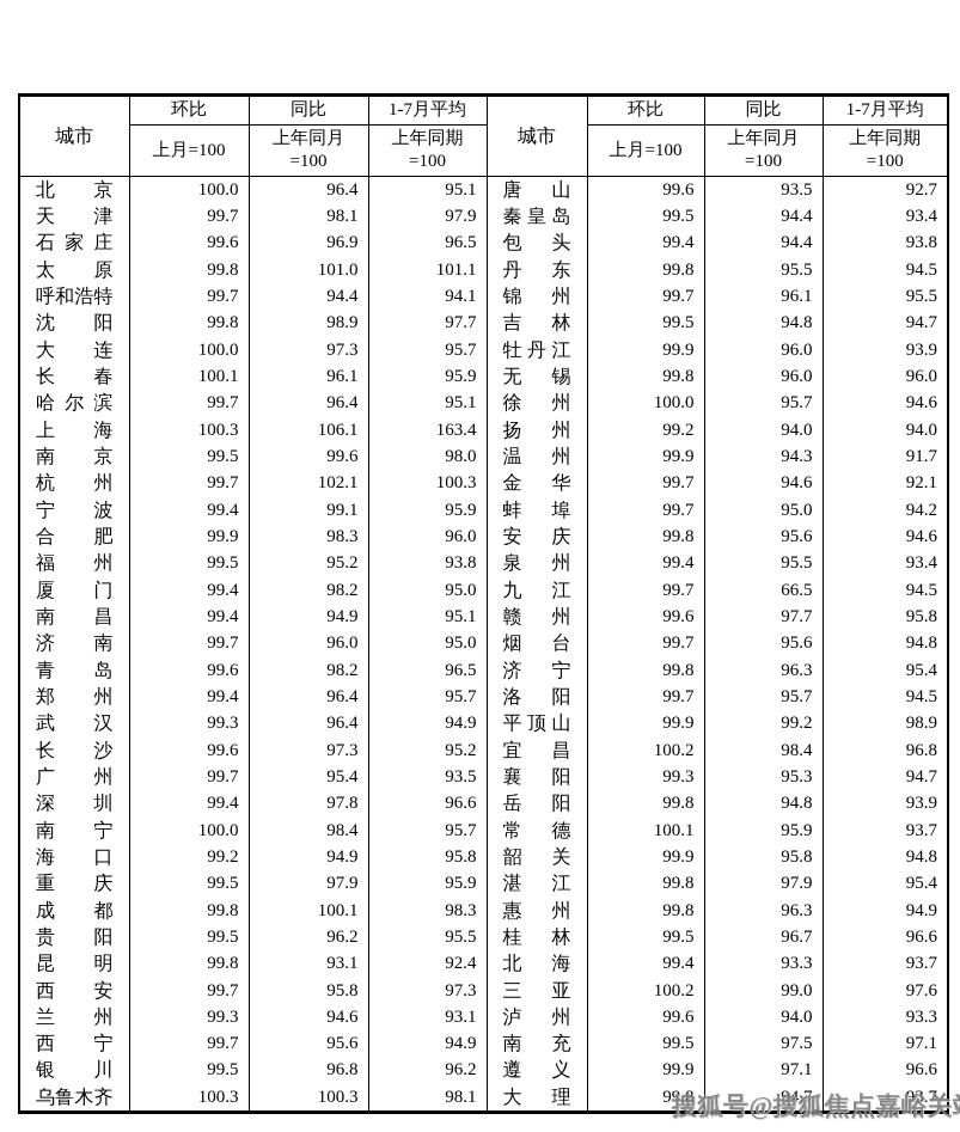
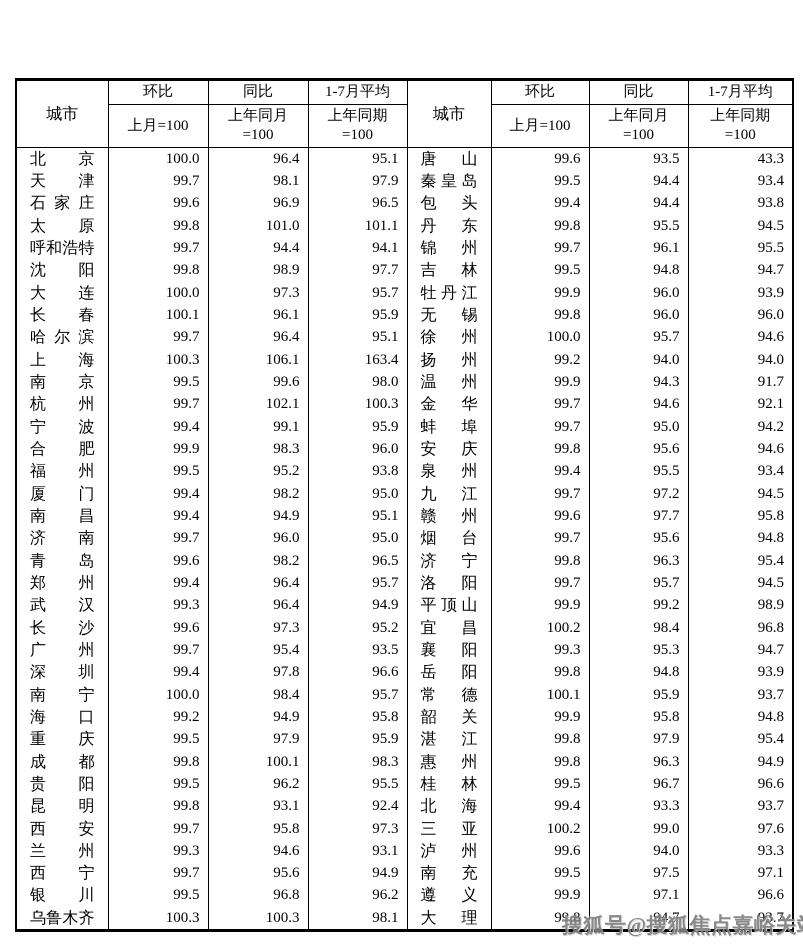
  城市	环比	同比	1-7月平均	城市	环比	同比	1-7月平均
  上月=100	上年同月=100	上年同期=100	上月=100	上年同月=100	上年同期=100
- 北 京	100.0	96.4	95.1	唐 山	99.6	93.5	92.7
+ 北 京	100.0	96.4	95.1	唐 山	99.6	93.5	43.3
  天 津	99.7	98.1	97.9	秦 皇 岛	99.5	94.4	93.4
  石 家 庄	99.6	96.9	96.5	包 头	99.4	94.4	93.8
  太 原	99.8	101.0	101.1	丹 东	99.8	95.5	94.5
  呼和浩特	99.7	94.4	94.1	锦 州	99.7	96.1	95.5
  沈 阳	99.8	98.9	97.7	吉 林	99.5	94.8	94.7
  大 连	100.0	97.3	95.7	牡 丹 江	99.9	96.0	93.9
  长 春	100.1	96.1	95.9	无 锡	99.8	96.0	96.0
  哈 尔 滨	99.7	96.4	95.1	徐 州	100.0	95.7	94.6
  上 海	100.3	106.1	163.4	扬 州	99.2	94.0	94.0
  南 京	99.5	99.6	98.0	温 州	99.9	94.3	91.7
  杭 州	99.7	102.1	100.3	金 华	99.7	94.6	92.1
  宁 波	99.4	99.1	95.9	蚌 埠	99.7	95.0	94.2
  合 肥	99.9	98.3	96.0	安 庆	99.8	95.6	94.6
  福 州	99.5	95.2	93.8	泉 州	99.4	95.5	93.4
- 厦 门	99.4	98.2	95.0	九 江	99.7	66.5	94.5
+ 厦 门	99.4	98.2	95.0	九 江	99.7	97.2	94.5
  南 昌	99.4	94.9	95.1	赣 州	99.6	97.7	95.8
  济 南	99.7	96.0	95.0	烟 台	99.7	95.6	94.8
  青 岛	99.6	98.2	96.5	济 宁	99.8	96.3	95.4
  郑 州	99.4	96.4	95.7	洛 阳	99.7	95.7	94.5
  武 汉	99.3	96.4	94.9	平 顶 山	99.9	99.2	98.9
  长 沙	99.6	97.3	95.2	宜 昌	100.2	98.4	96.8
  广 州	99.7	95.4	93.5	襄 阳	99.3	95.3	94.7
  深 圳	99.4	97.8	96.6	岳 阳	99.8	94.8	93.9
  南 宁	100.0	98.4	95.7	常 德	100.1	95.9	93.7
  海 口	99.2	94.9	95.8	韶 关	99.9	95.8	94.8
  重 庆	99.5	97.9	95.9	湛 江	99.8	97.9	95.4
  成 都	99.8	100.1	98.3	惠 州	99.8	96.3	94.9
  贵 阳	99.5	96.2	95.5	桂 林	99.5	96.7	96.6
  昆 明	99.8	93.1	92.4	北 海	99.4	93.3	93.7
  西 安	99.7	95.8	97.3	三 亚	100.2	99.0	97.6
  兰 州	99.3	94.6	93.1	泸 州	99.6	94.0	93.3
  西 宁	99.7	95.6	94.9	南 充	99.5	97.5	97.1
  银 川	99.5	96.8	96.2	遵 义	99.9	97.1	96.6
  乌鲁木齐	100.3	100.3	98.1	大 理	99.8	94.7	93.7
  搜狐号@搜狐焦点嘉峪关
